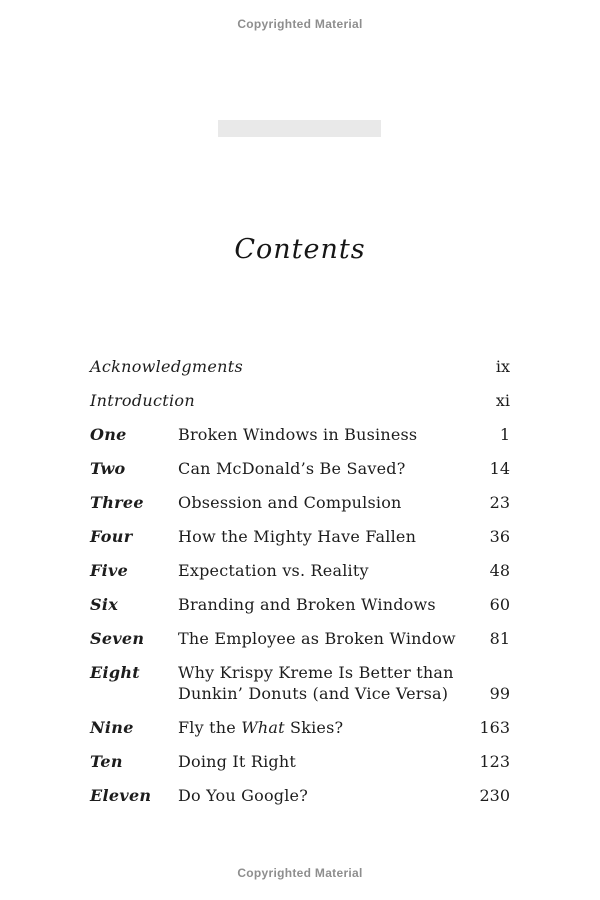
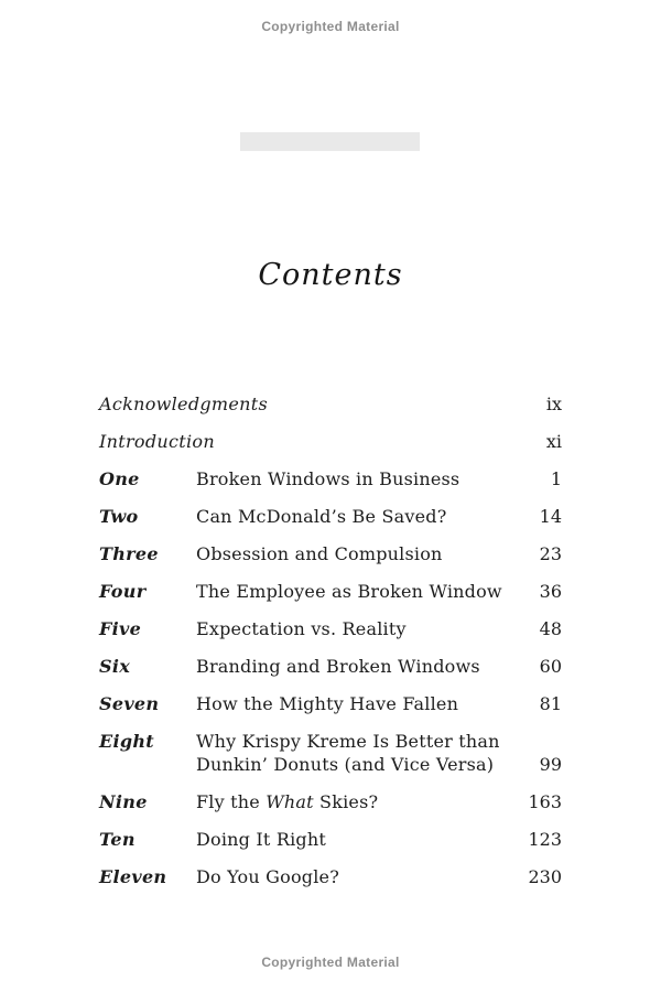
  Copyrighted Material
  Contents
  Acknowledgments
  ix
  Introduction
  xi
  One
  Broken Windows in Business
  1
  Two
  Can McDonald’s Be Saved?
  14
  Three
  Obsession and Compulsion
  23
  Four
- How the Mighty Have Fallen
+ The Employee as Broken Window
  36
  Five
  Expectation vs. Reality
  48
  Six
  Branding and Broken Windows
  60
  Seven
- The Employee as Broken Window
+ How the Mighty Have Fallen
  81
  Eight
  Why Krispy Kreme Is Better than
  Dunkin’ Donuts (and Vice Versa)
  99
  Nine
  Fly the What Skies?
  163
  Ten
  Doing It Right
  123
  Eleven
  Do You Google?
  230
  Copyrighted Material
